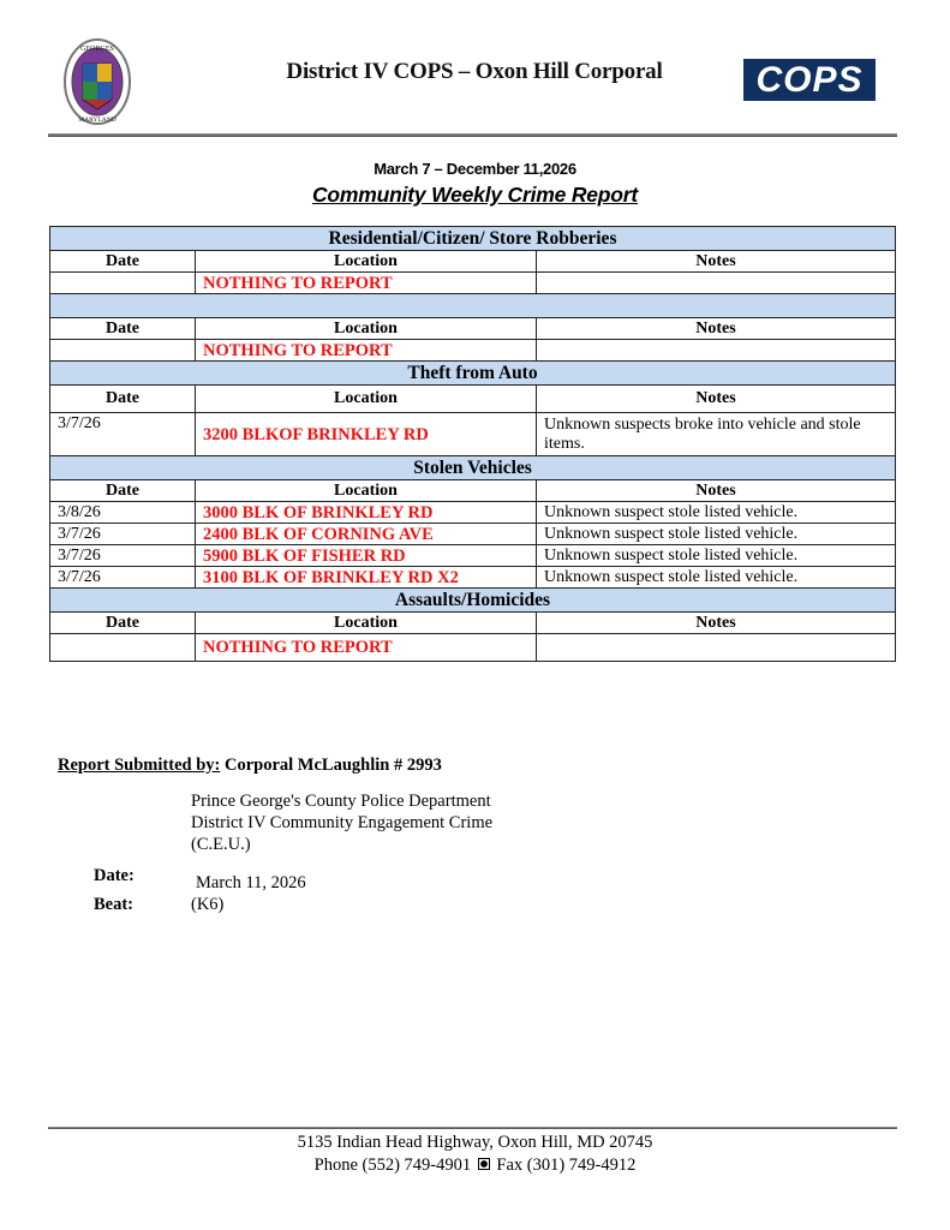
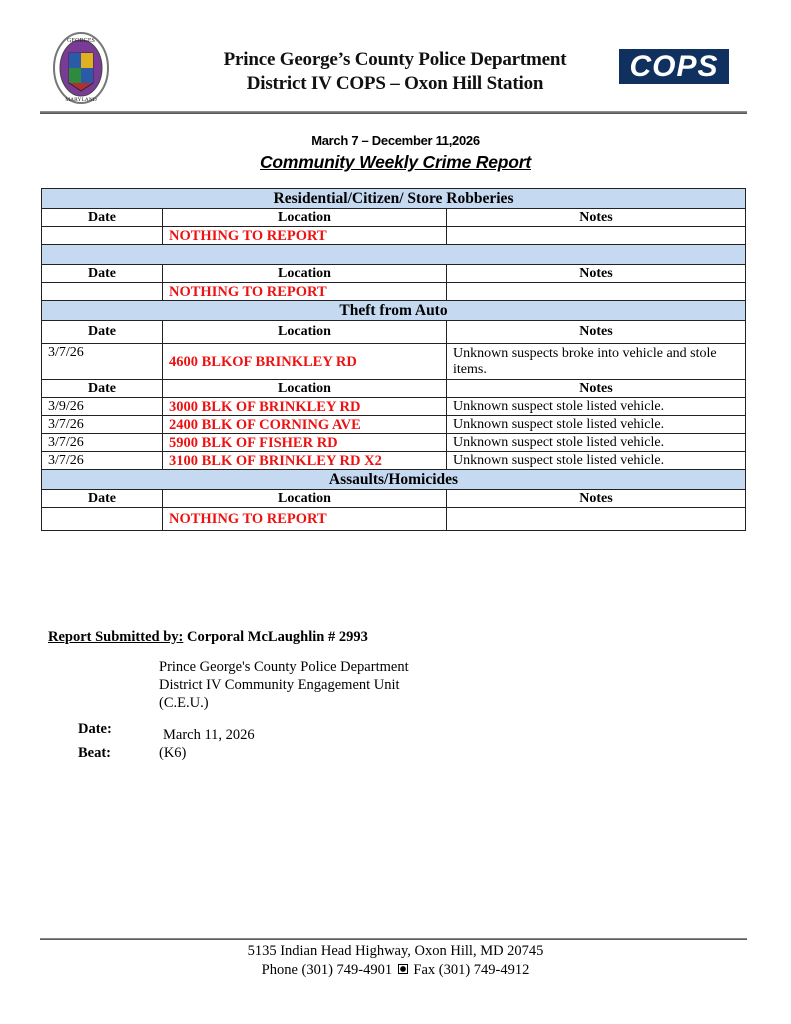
+ Prince George’s County Police Department
- District IV COPS – Oxon Hill Corporal
+ District IV COPS – Oxon Hill Station
  COPS
  March 7 – December 11,2026
  Community Weekly Crime Report
  Residential/Citizen/ Store Robberies
  Date	Location	Notes
  	NOTHING TO REPORT
  Date	Location	Notes
  	NOTHING TO REPORT
  Theft from Auto
  Date	Location	Notes
- 3/7/26	3200 BLKOF BRINKLEY RD	Unknown suspects broke into vehicle and stole items.
+ 3/7/26	4600 BLKOF BRINKLEY RD	Unknown suspects broke into vehicle and stole items.
- Stolen Vehicles
  Date	Location	Notes
- 3/8/26	3000 BLK OF BRINKLEY RD	Unknown suspect stole listed vehicle.
+ 3/9/26	3000 BLK OF BRINKLEY RD	Unknown suspect stole listed vehicle.
  3/7/26	2400 BLK OF CORNING AVE	Unknown suspect stole listed vehicle.
  3/7/26	5900 BLK OF FISHER RD	Unknown suspect stole listed vehicle.
  3/7/26	3100 BLK OF BRINKLEY RD X2	Unknown suspect stole listed vehicle.
  Assaults/Homicides
  Date	Location	Notes
  	NOTHING TO REPORT
  Report Submitted by: Corporal McLaughlin # 2993
  Prince George's County Police Department
- District IV Community Engagement Crime
+ District IV Community Engagement Unit
  (C.E.U.)
  Date:
  March 11, 2026
  Beat:
  (K6)
  5135 Indian Head Highway, Oxon Hill, MD 20745
- Phone (552) 749-4901 Fax (301) 749-4912
+ Phone (301) 749-4901 Fax (301) 749-4912
